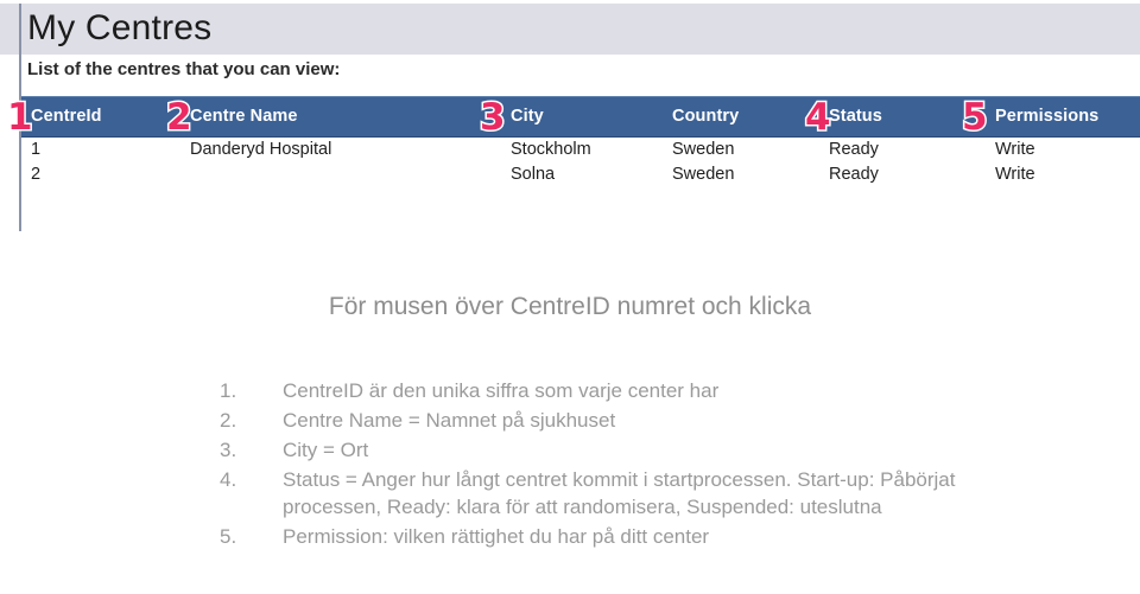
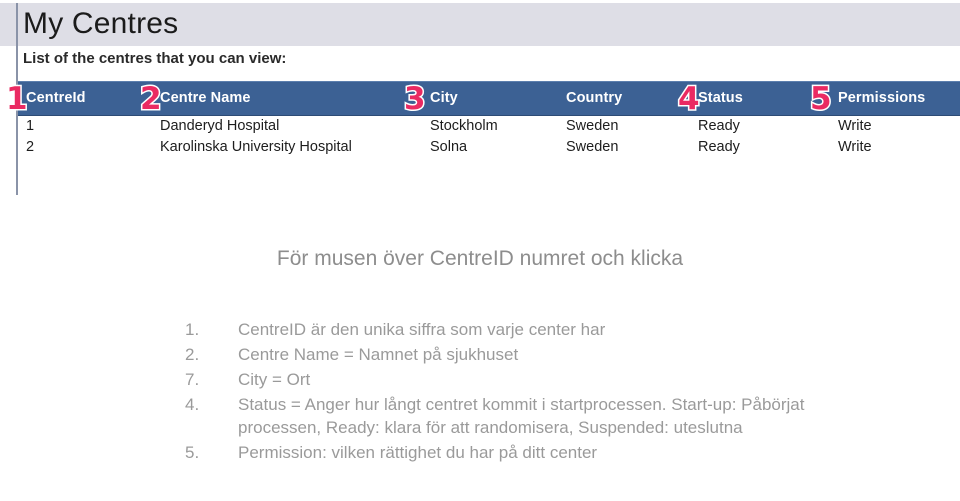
  My Centres
  List of the centres that you can view:
  1
  2
  3
  4
  5
  CentreId
  Centre Name
  City
  Country
  Status
  Permissions
  1
  Danderyd Hospital
  Stockholm
  Sweden
  Ready
  Write
  2
+ Karolinska University Hospital
  Solna
  Sweden
  Ready
  Write
  För musen över CentreID numret och klicka
  1.
  CentreID är den unika siffra som varje center har
  2.
  Centre Name = Namnet på sjukhuset
- 3.
+ 7.
  City = Ort
  4.
  Status = Anger hur långt centret kommit i startprocessen. Start-up: Påbörjat processen, Ready: klara för att randomisera, Suspended: uteslutna
  5.
  Permission: vilken rättighet du har på ditt center
